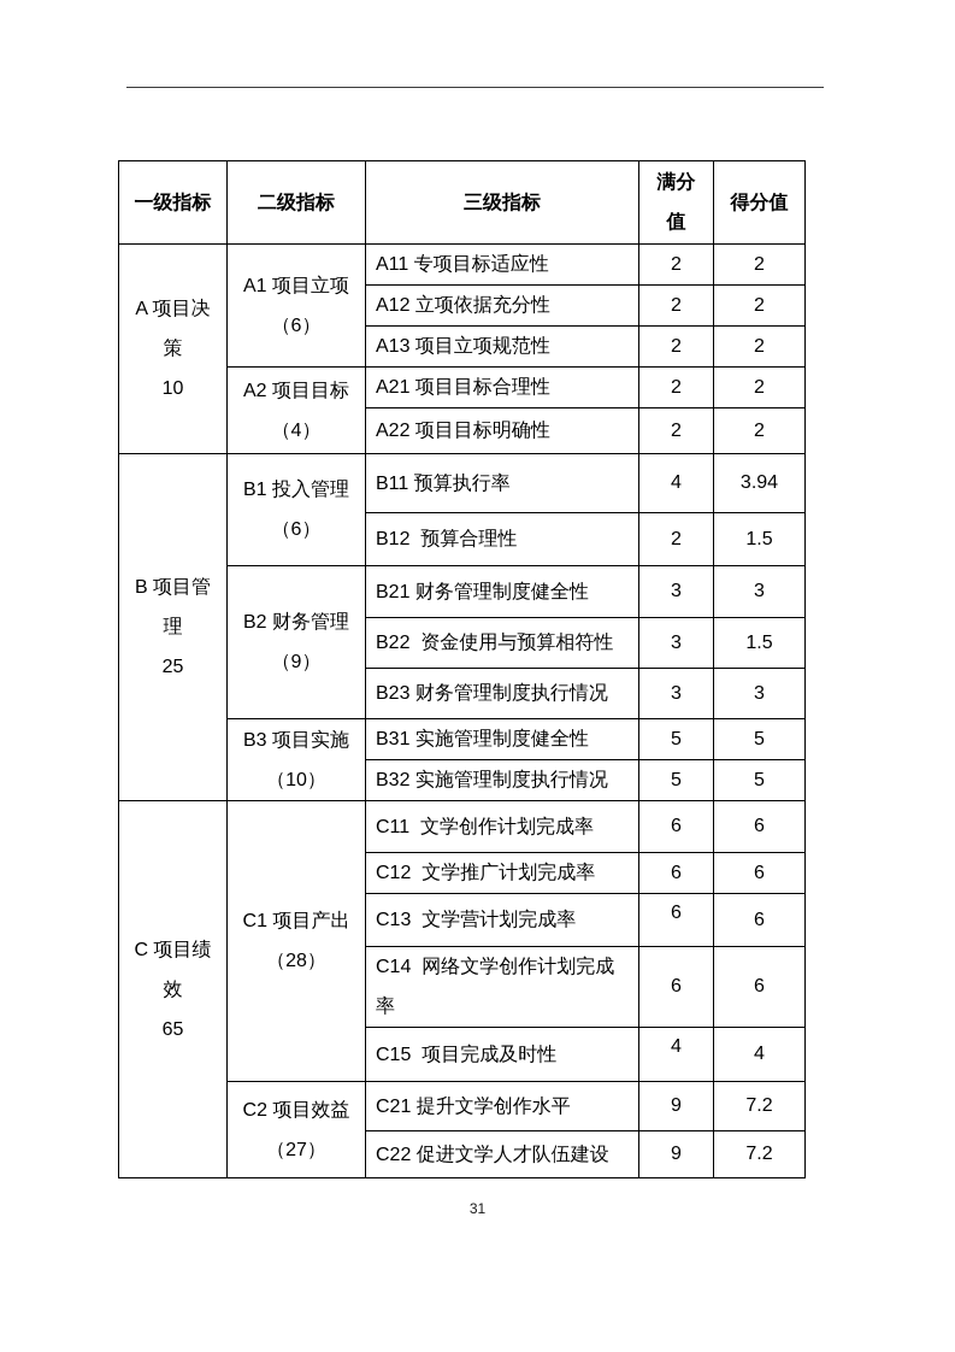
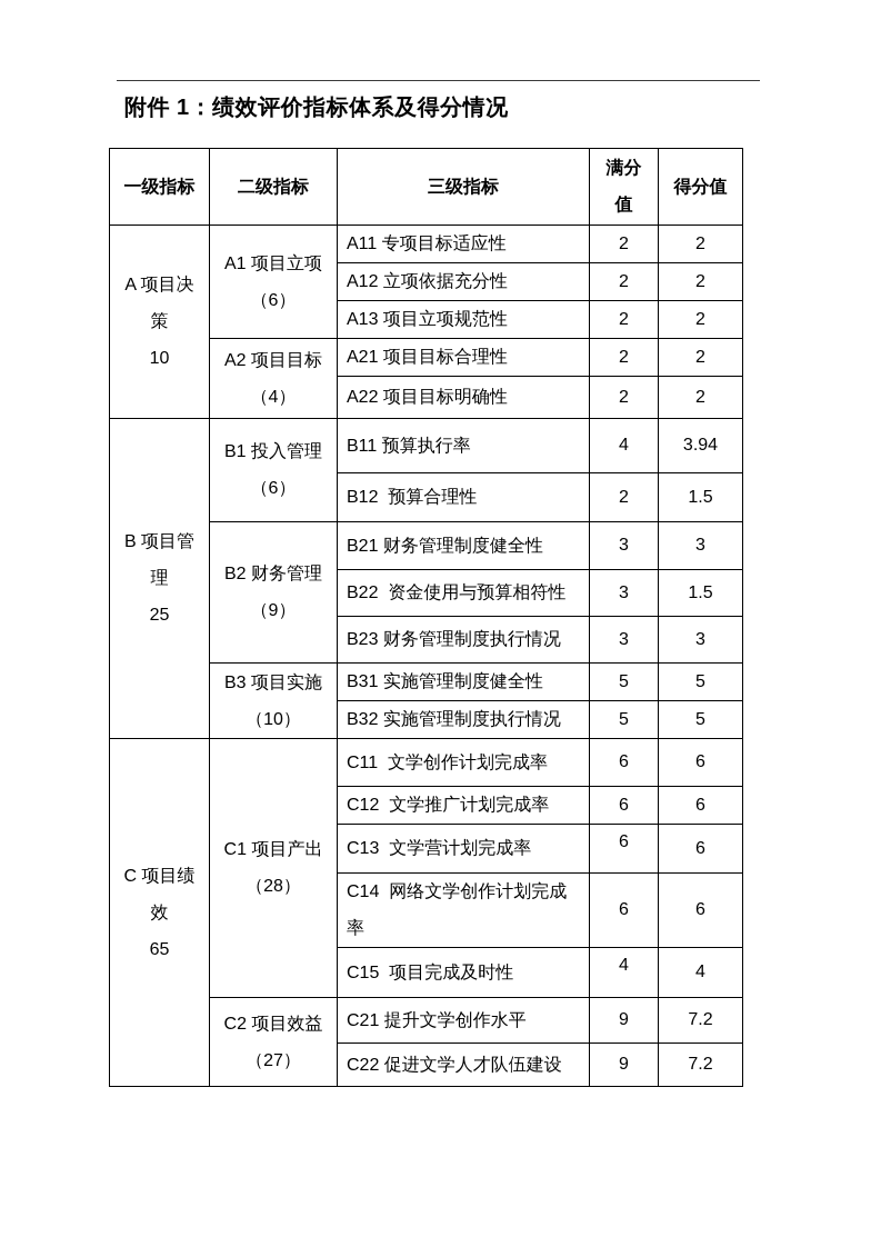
+ 附件 1：绩效评价指标体系及得分情况
  一级指标	二级指标	三级指标	满分 值	得分值
  A 项目决 策 10	A1 项目立项 （6）	A11 专项目标适应性	2	2
  A12 立项依据充分性	2	2
  A13 项目立项规范性	2	2
  A2 项目目标 （4）	A21 项目目标合理性	2	2
  A22 项目目标明确性	2	2
  B 项目管 理 25	B1 投入管理 （6）	B11 预算执行率	4	3.94
  B12 预算合理性	2	1.5
  B2 财务管理 （9）	B21 财务管理制度健全性	3	3
  B22 资金使用与预算相符性	3	1.5
  B23 财务管理制度执行情况	3	3
  B3 项目实施 （10）	B31 实施管理制度健全性	5	5
  B32 实施管理制度执行情况	5	5
  C 项目绩 效 65	C1 项目产出 （28）	C11 文学创作计划完成率	6	6
  C12 文学推广计划完成率	6	6
  C13 文学营计划完成率	6	6
  C14 网络文学创作计划完成率	6	6
  C15 项目完成及时性	4	4
  C2 项目效益 （27）	C21 提升文学创作水平	9	7.2
  C22 促进文学人才队伍建设	9	7.2
- 31
